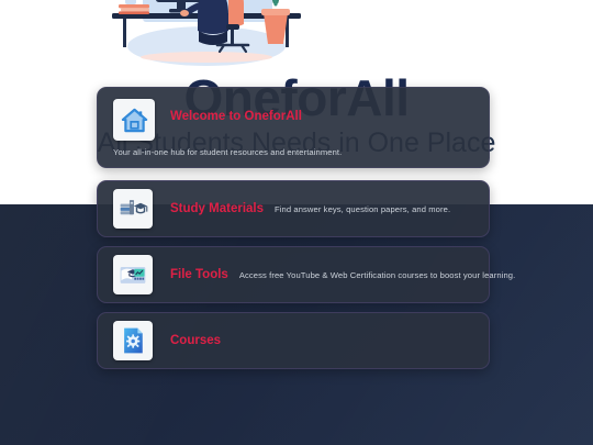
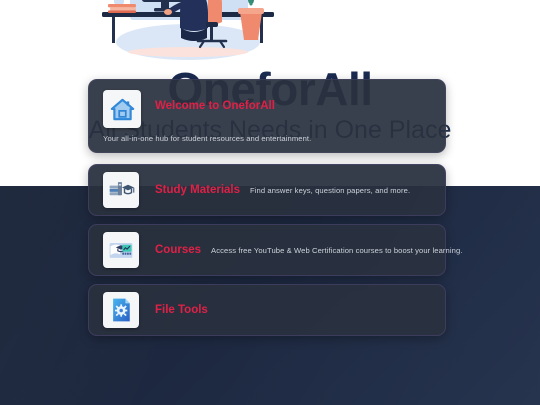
  Welcome to OneforAll
  Your all-in-one hub for student resources and entertainment.
  Study Materials
  Find answer keys, question papers, and more.
- File Tools
+ Courses
  Access free YouTube & Web Certification courses to boost your learning.
- Courses
+ File Tools
